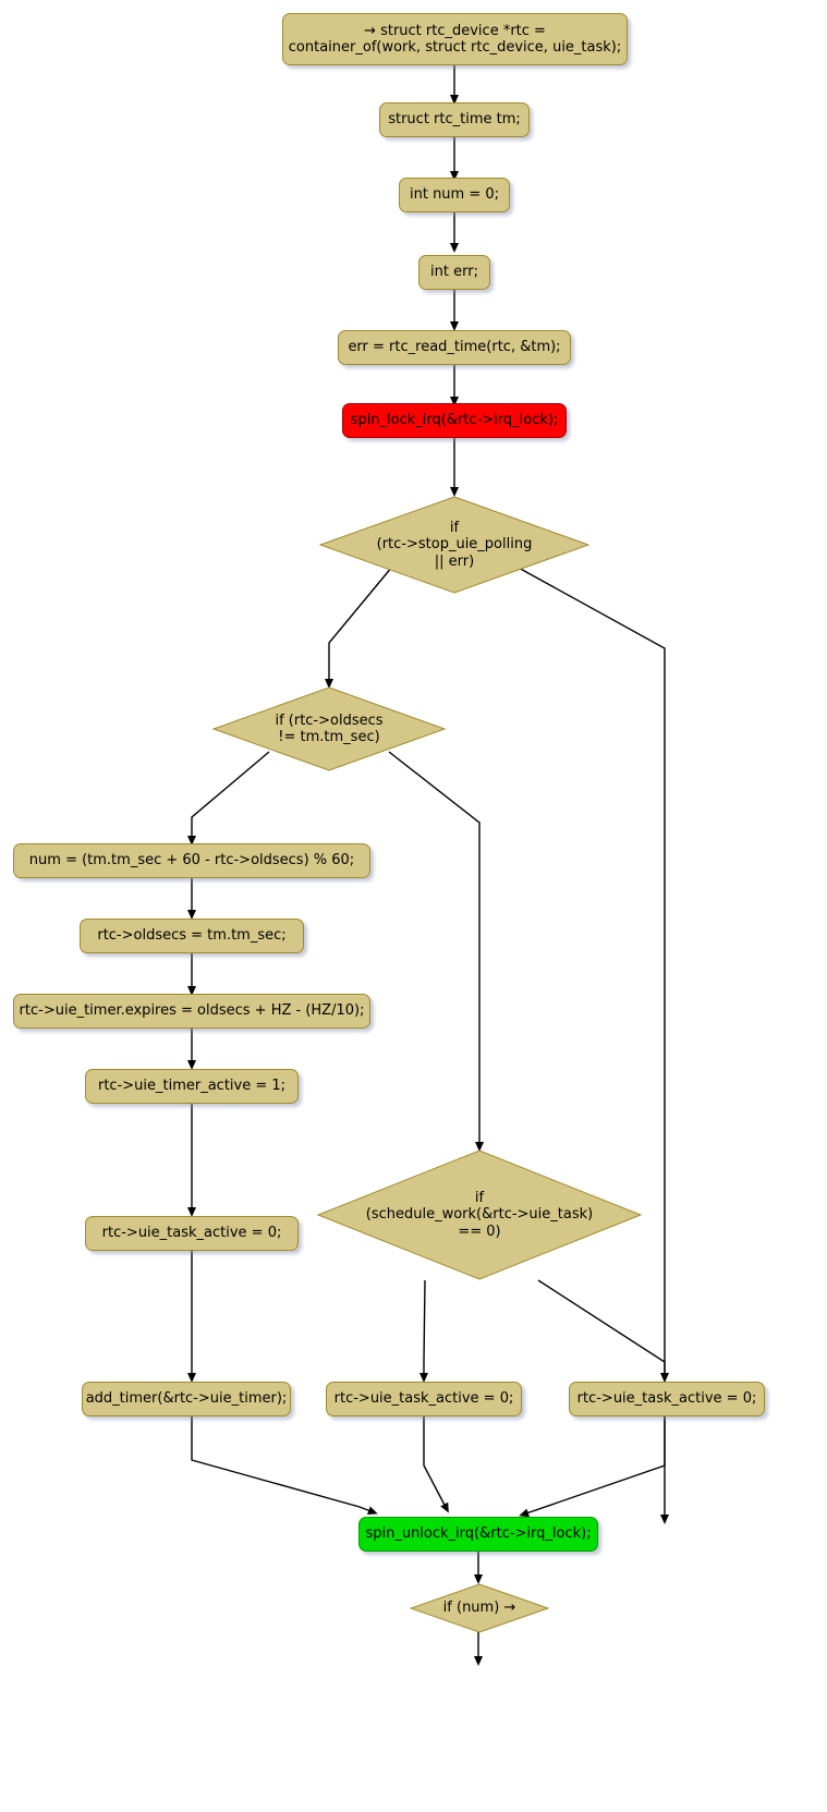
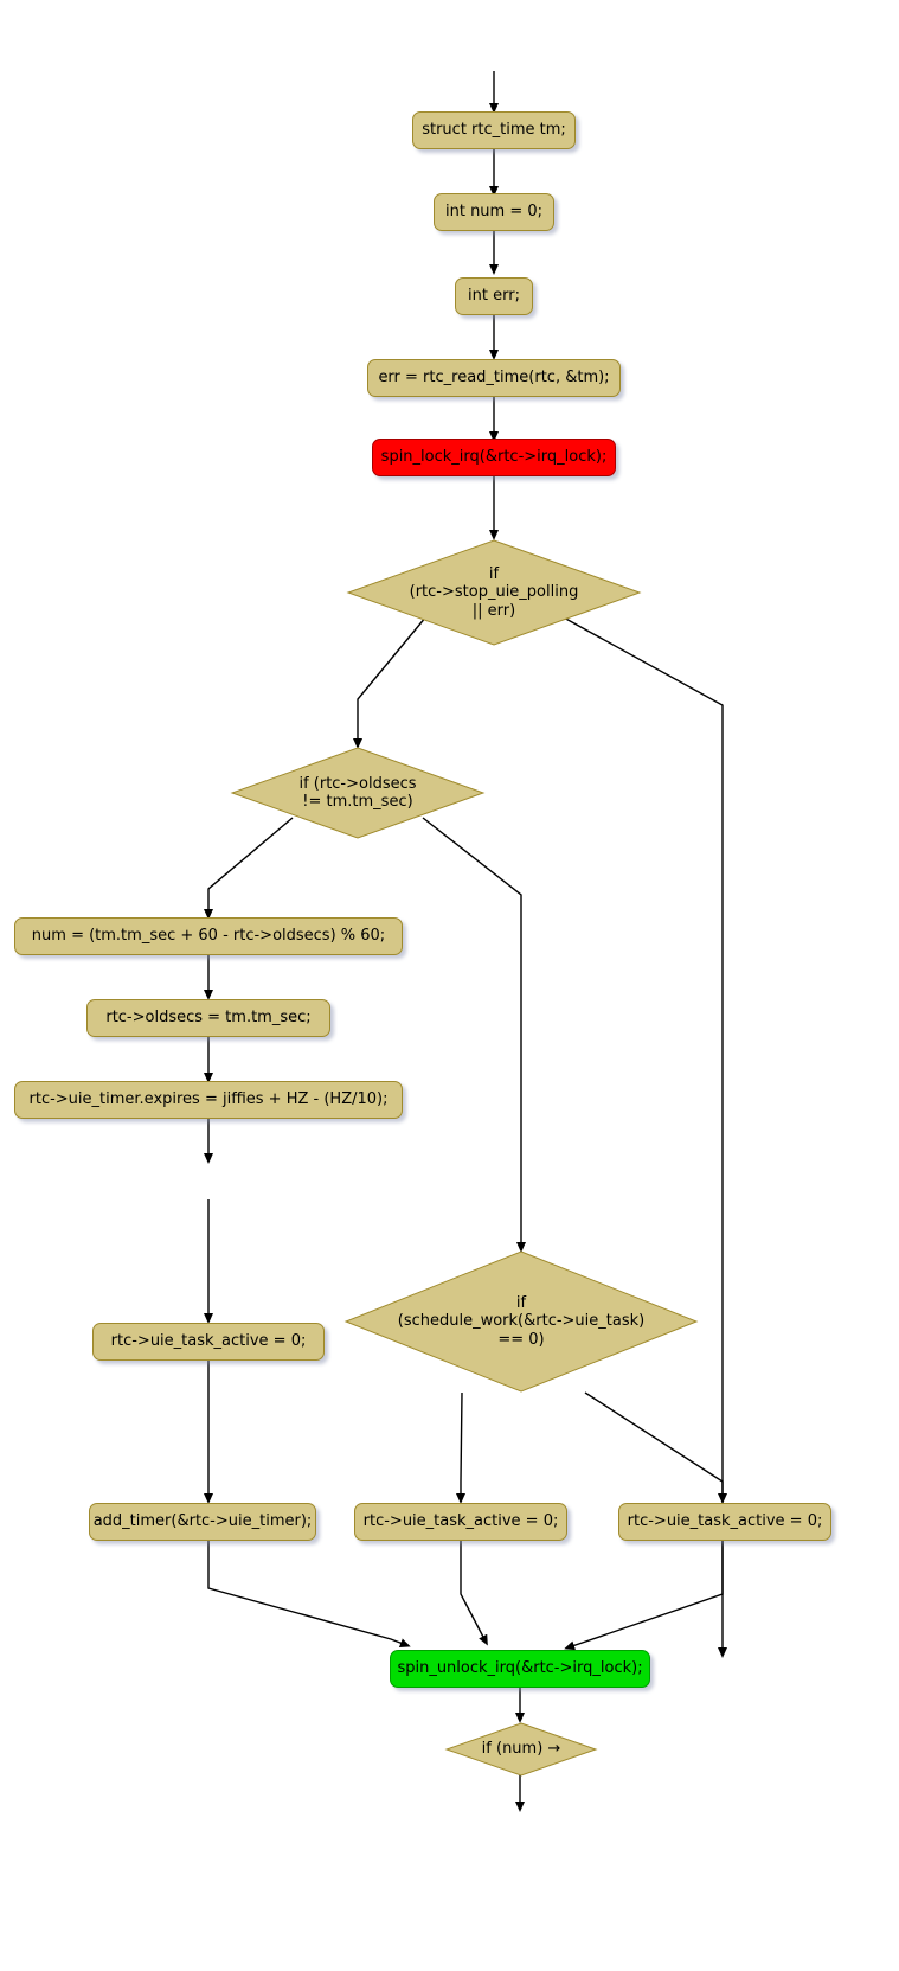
- → struct rtc_device *rtc =
- container_of(work, struct rtc_device, uie_task);
  struct rtc_time tm;
  int num = 0;
  int err;
  err = rtc_read_time(rtc, &tm);
  spin_lock_irq(&rtc->irq_lock);
  if
  (rtc->stop_uie_polling
  || err)
  if (rtc->oldsecs
  != tm.tm_sec)
  num = (tm.tm_sec + 60 - rtc->oldsecs) % 60;
  rtc->oldsecs = tm.tm_sec;
- rtc->uie_timer.expires = oldsecs + HZ - (HZ/10);
+ rtc->uie_timer.expires = jiffies + HZ - (HZ/10);
- rtc->uie_timer_active = 1;
  rtc->uie_task_active = 0;
  if
  (schedule_work(&rtc->uie_task)
  == 0)
  add_timer(&rtc->uie_timer);
  rtc->uie_task_active = 0;
  rtc->uie_task_active = 0;
  spin_unlock_irq(&rtc->irq_lock);
  if (num) →
